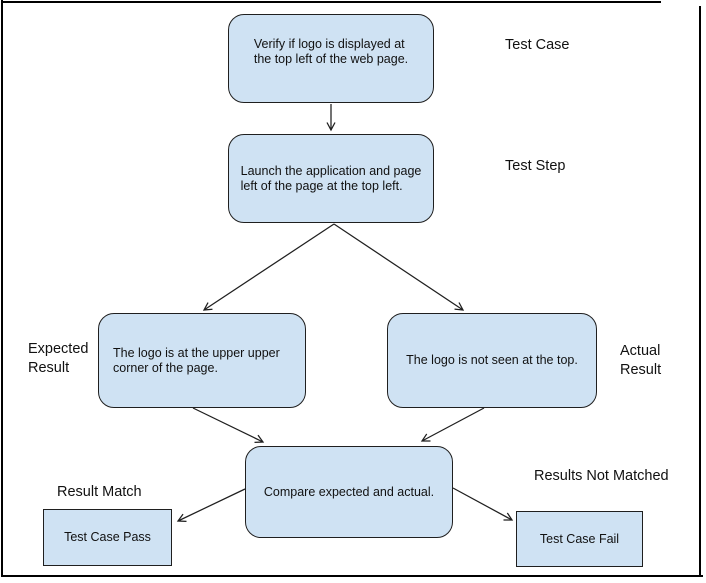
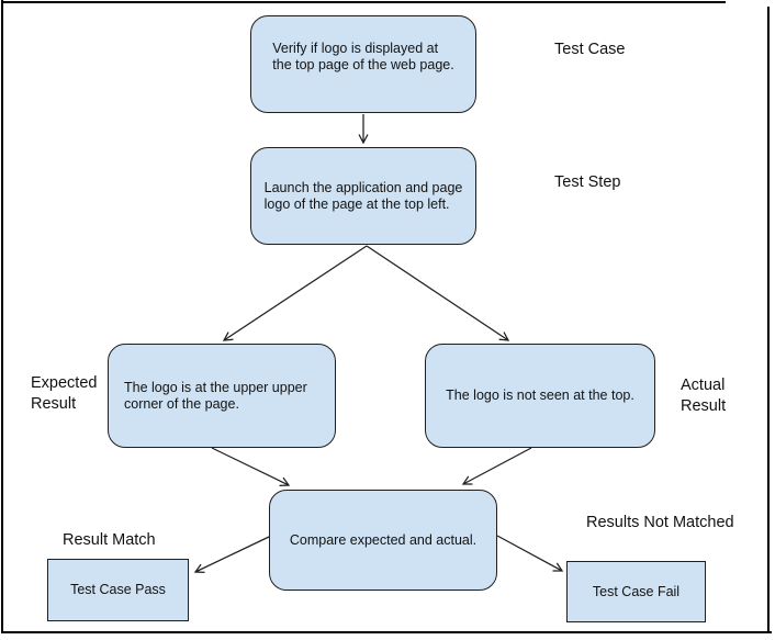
  Verify if logo is displayed at
- the top left of the web page.
+ the top page of the web page.
  Launch the application and page
- left of the page at the top left.
+ logo of the page at the top left.
  The logo is at the upper upper
  corner of the page.
  The logo is not seen at the top.
  Compare expected and actual.
  Test Case Pass
  Test Case Fail
  Test Case
  Test Step
  Expected
  Result
  Actual
  Result
  Result Match
  Results Not Matched
